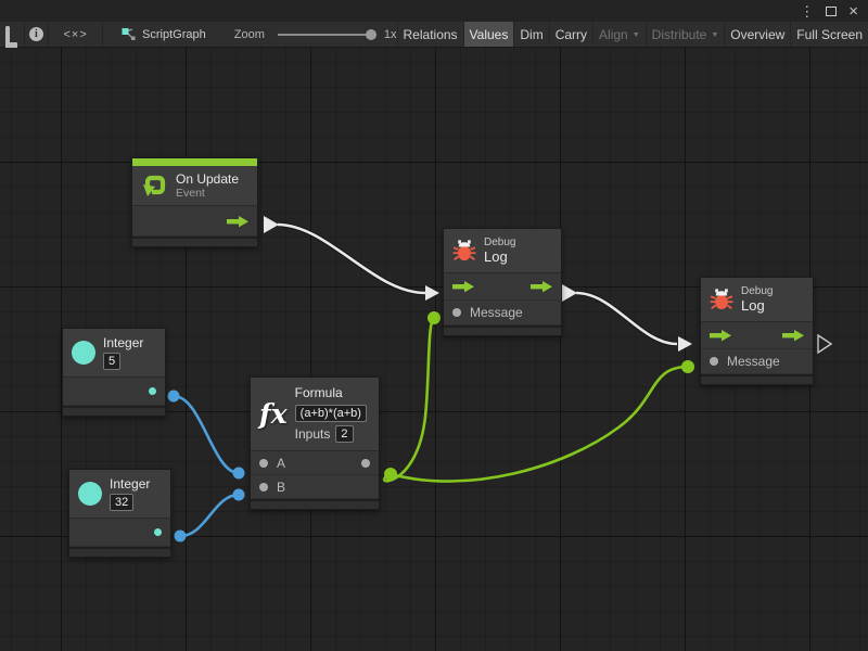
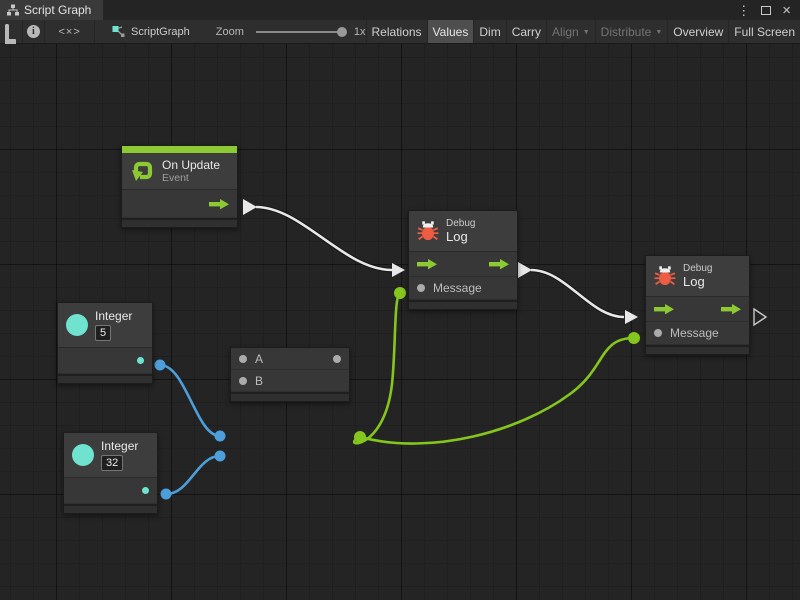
+ Script Graph
  ⋮
  ×
  i
  <×>
  ScriptGraph
  Zoom
  1x
  Relations
  Values
  Dim
  Carry
  Align
  Distribute
  Overview
  Full Screen
  On Update
  Event
  Debug
  Log
  Message
  Debug
  Log
  Message
  Integer
  5
  Integer
  32
- fx
- Formula
- (a+b)*(a+b)
- Inputs
- 2
  A
  B
